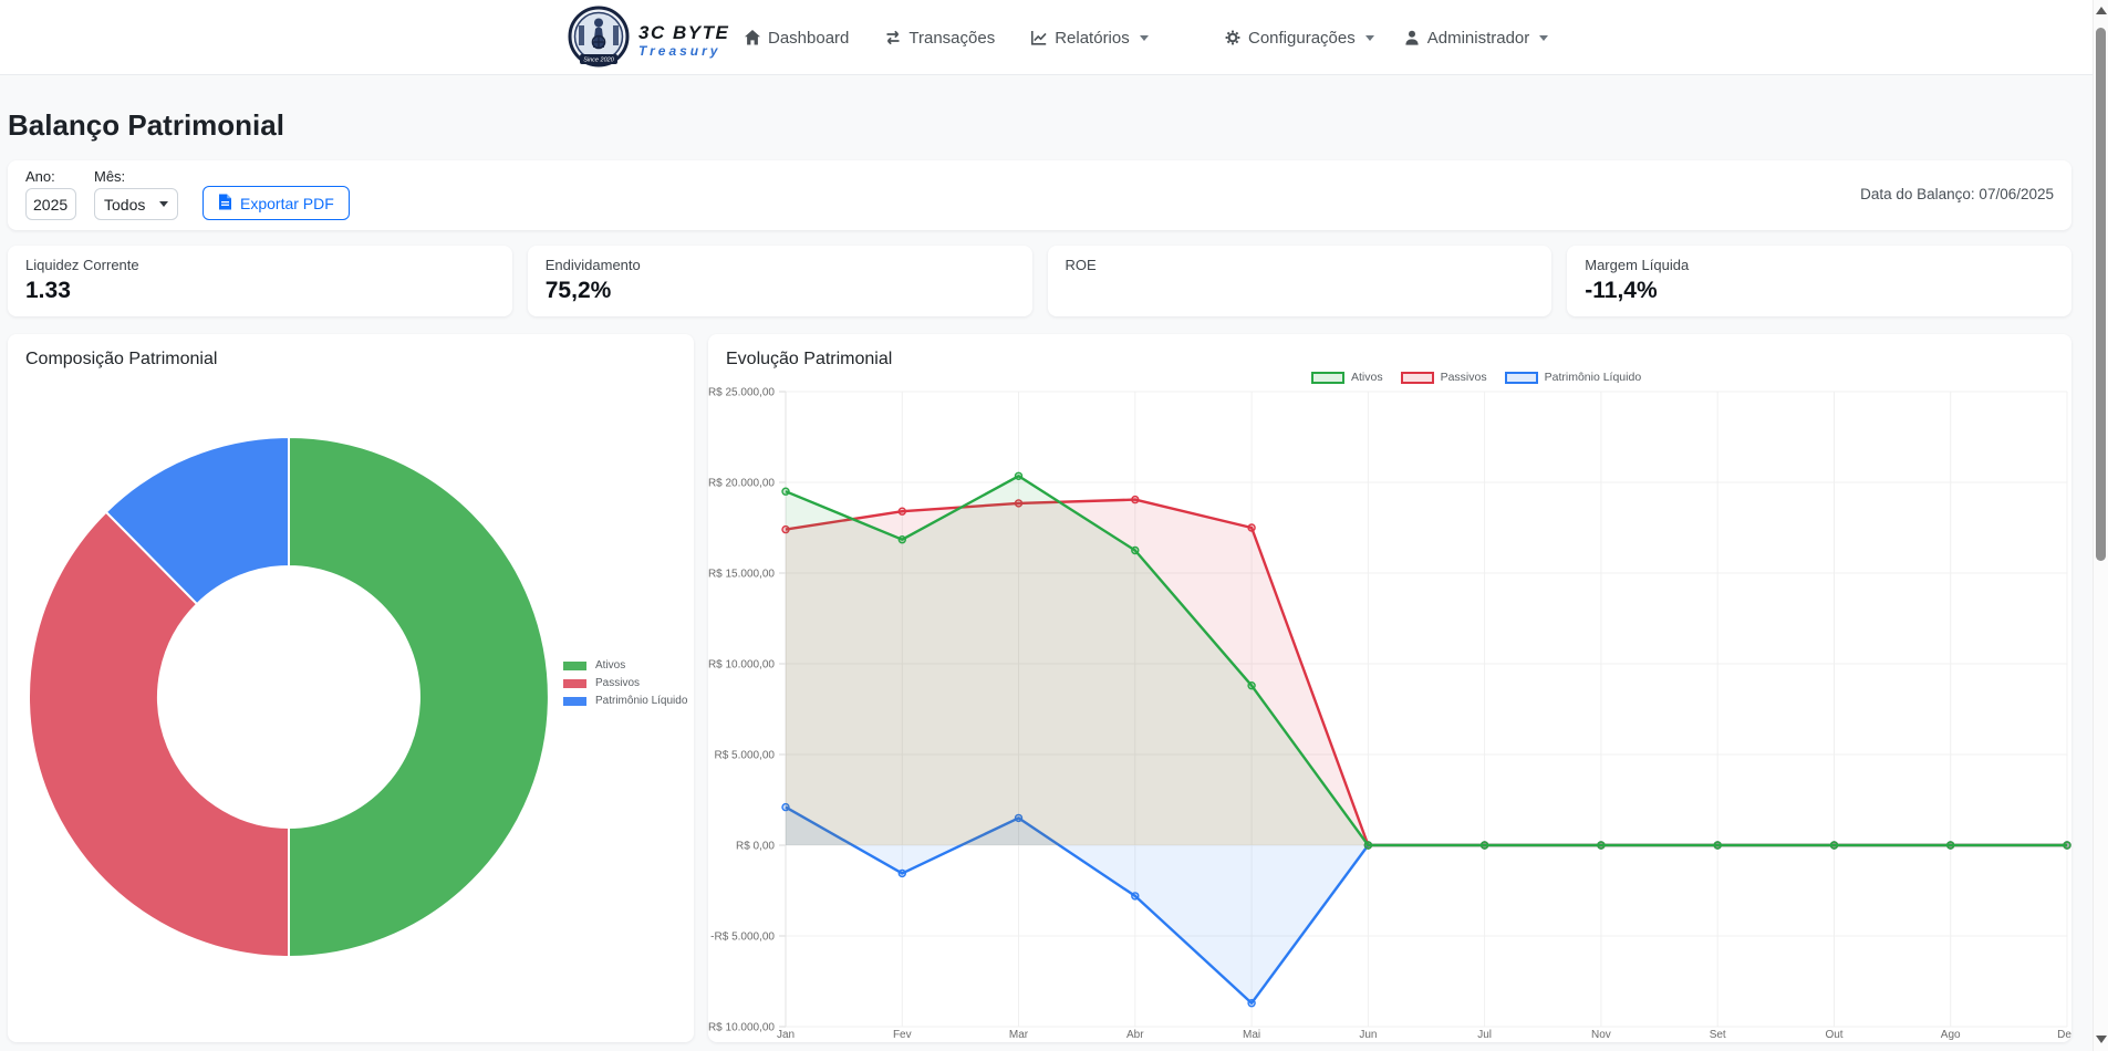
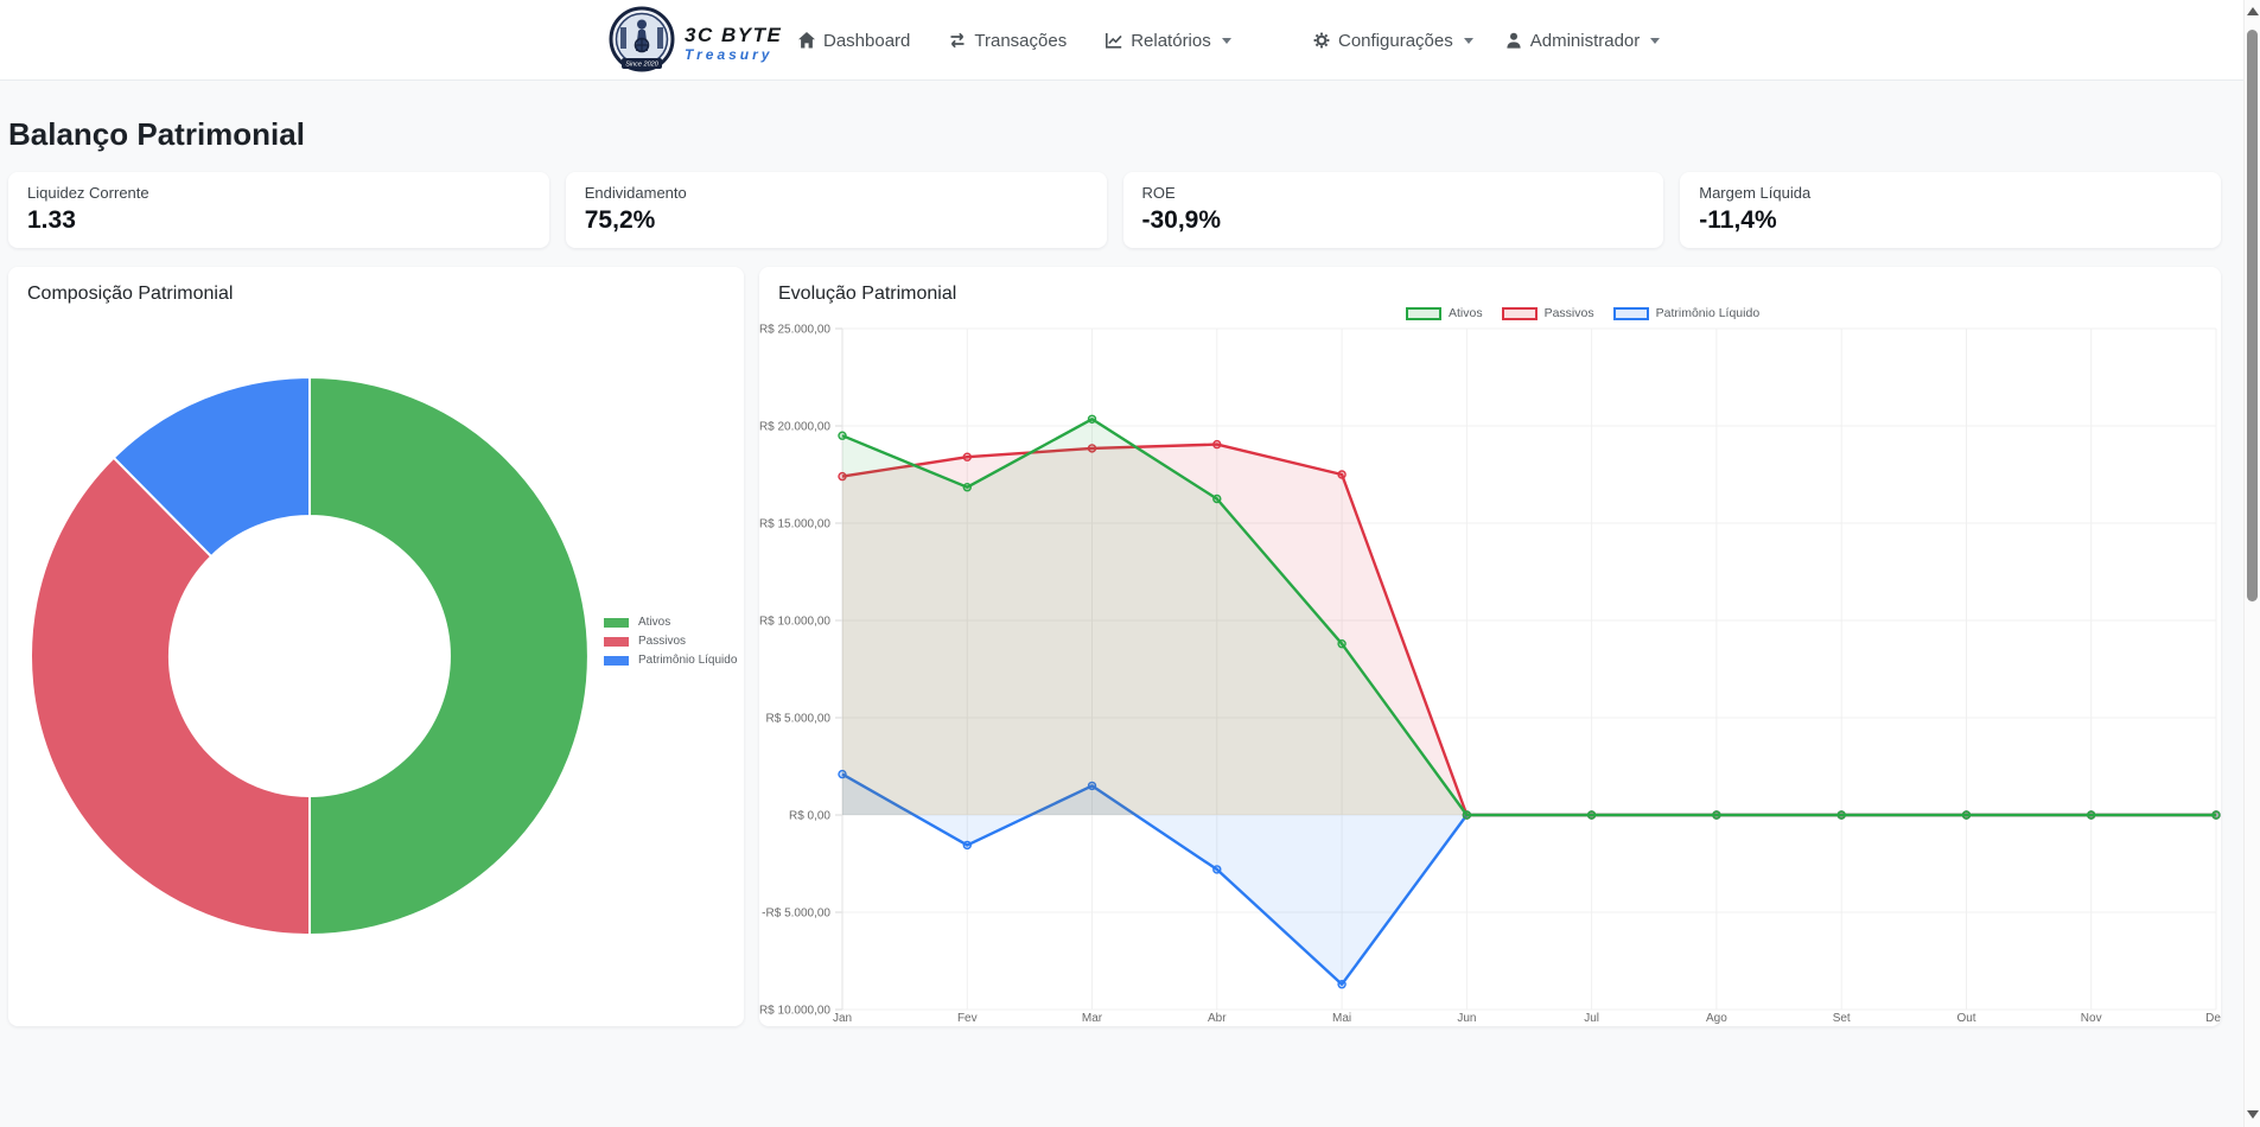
  3C BYTE
  Treasury
  Dashboard
  Transações
  Relatórios
  Configurações
  Administrador
  Balanço Patrimonial
- Ano:
- 2025
- Mês:
- Todos
- Exportar PDF
- Data do Balanço: 07/06/2025
  Liquidez Corrente
  1.33
  Endividamento
  75,2%
  ROE
+ -30,9%
  Margem Líquida
  -11,4%
  Composição Patrimonial
  Ativos
  Passivos
  Patrimônio Líquido
  Evolução Patrimonial
  Ativos
  Passivos
  Patrimônio Líquido
  R$ 25.000,00
  R$ 20.000,00
  R$ 15.000,00
  R$ 10.000,00
  R$ 5.000,00
  R$ 0,00
  -R$ 5.000,00
  R$ 10.000,00
  Jan
  Fev
  Mar
  Abr
  Mai
  Jun
  Jul
- Nov
+ Ago
  Set
  Out
- Ago
+ Nov
